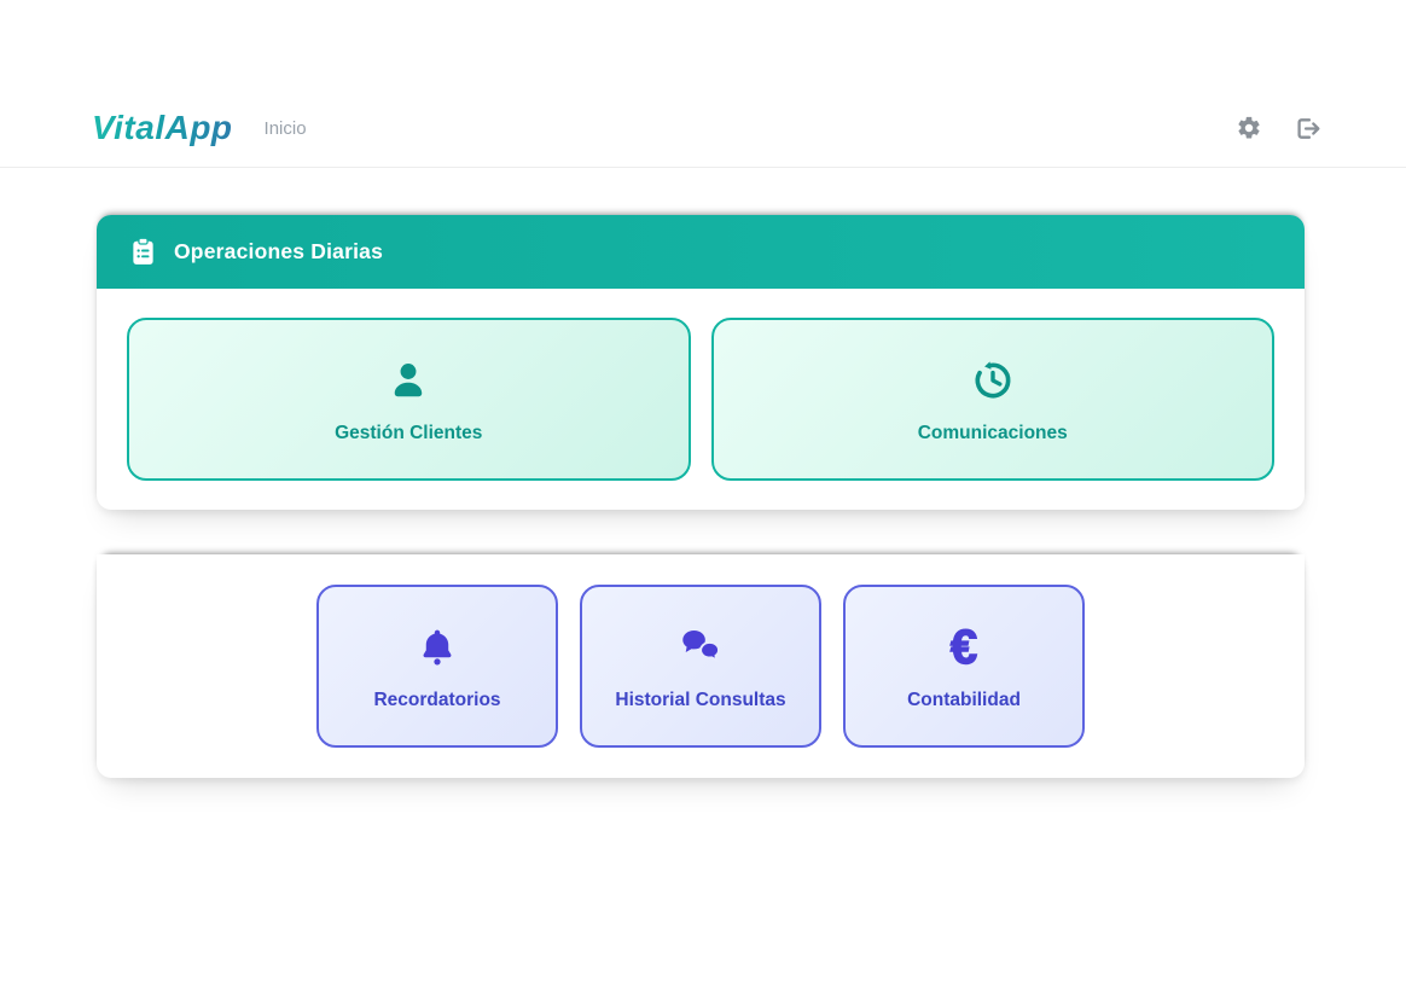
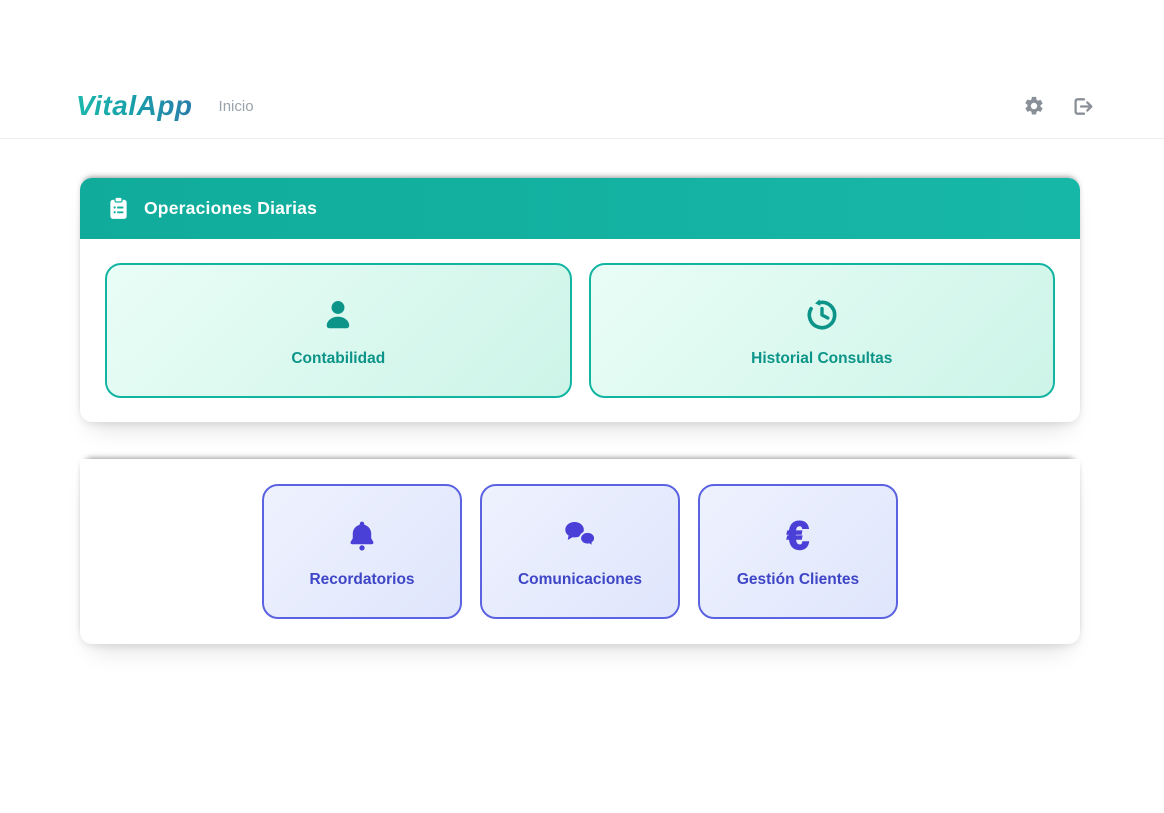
  VitalApp
  Inicio
  Operaciones Diarias
- Gestión Clientes
+ Contabilidad
- Comunicaciones
+ Historial Consultas
  Recordatorios
- Historial Consultas
+ Comunicaciones
  €
- Contabilidad
+ Gestión Clientes
